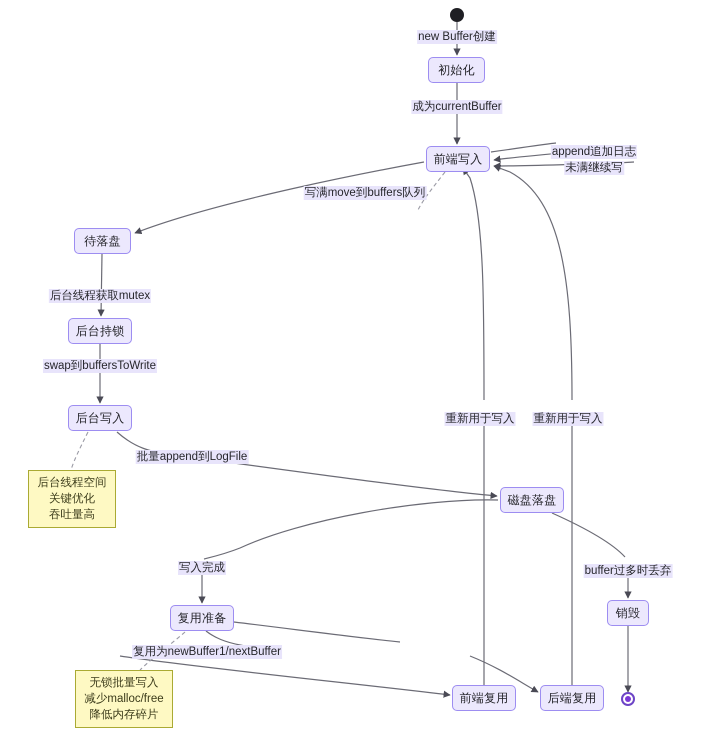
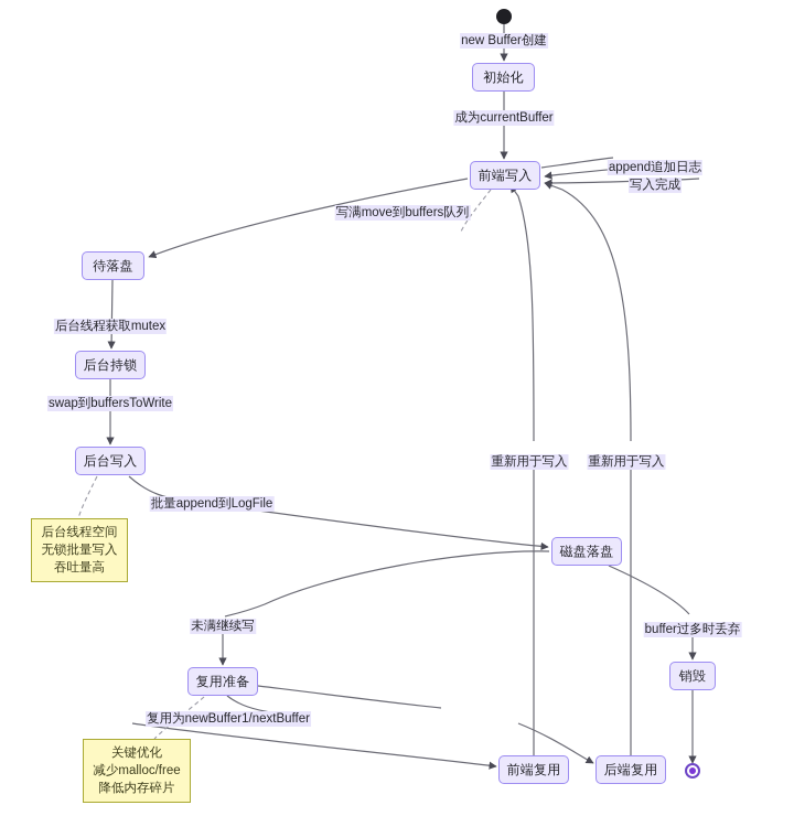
  初始化
  前端写入
  待落盘
  后台持锁
  后台写入
  磁盘落盘
  复用准备
  销毁
  前端复用
  后端复用
  new Buffer创建
  成为currentBuffer
  append追加日志
- 未满继续写
+ 写入完成
  写满move到buffers队列
  后台线程获取mutex
  swap到buffersToWrite
  批量append到LogFile
  重新用于写入
  重新用于写入
- 写入完成
+ 未满继续写
  buffer过多时丢弃
  复用为newBuffer1/nextBuffer
  后台线程空间
- 关键优化
+ 无锁批量写入
  吞吐量高
- 无锁批量写入
+ 关键优化
  减少malloc/free
  降低内存碎片
